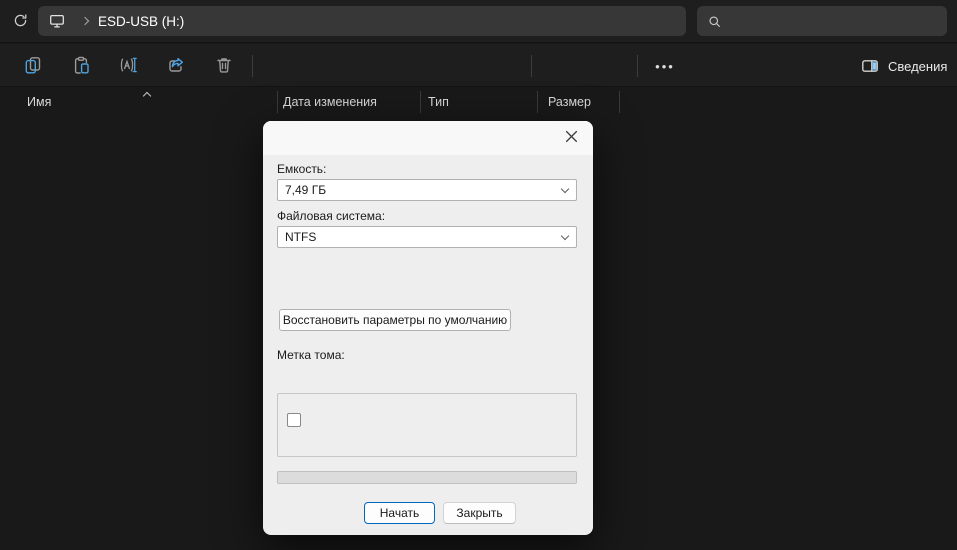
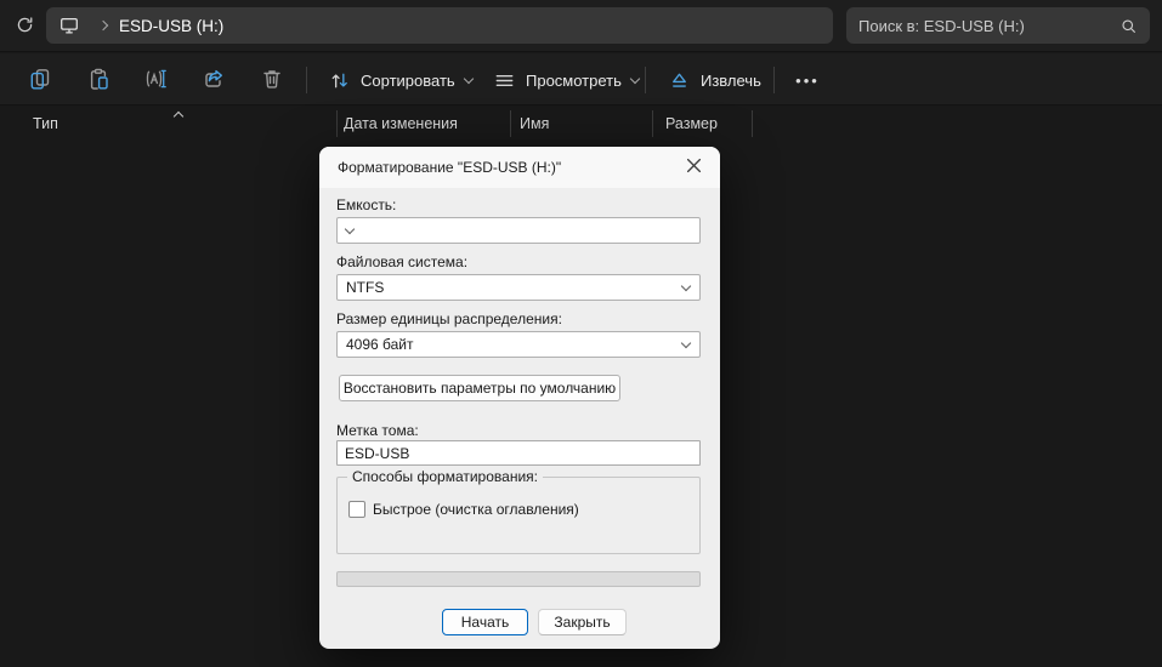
  ESD-USB (H:)
+ Поиск в: ESD-USB (H:)
+ Сортировать
+ Просмотреть
+ Извлечь
  •••
- Сведения
- Имя
+ Тип
  Дата изменения
- Тип
+ Имя
  Размер
+ Форматирование "ESD-USB (H:)"
  Емкость:
- 7,49 ГБ
  Файловая система:
  NTFS
+ Размер единицы распределения:
+ 4096 байт
  Восстановить параметры по умолчанию
  Метка тома:
+ ESD-USB
+ Способы форматирования:
+ Быстрое (очистка оглавления)
  Начать
  Закрыть
